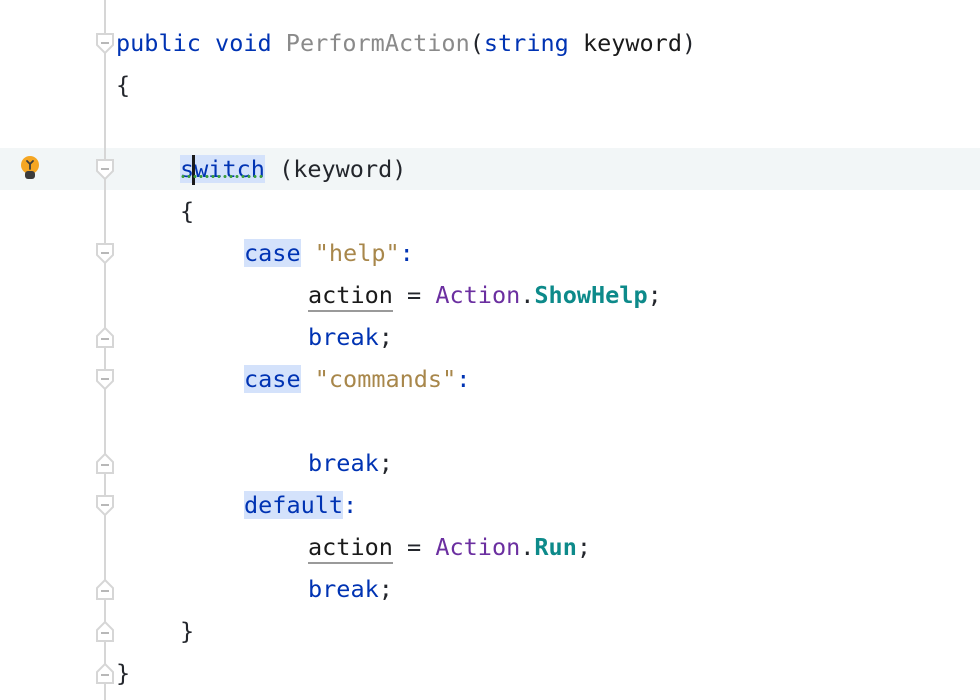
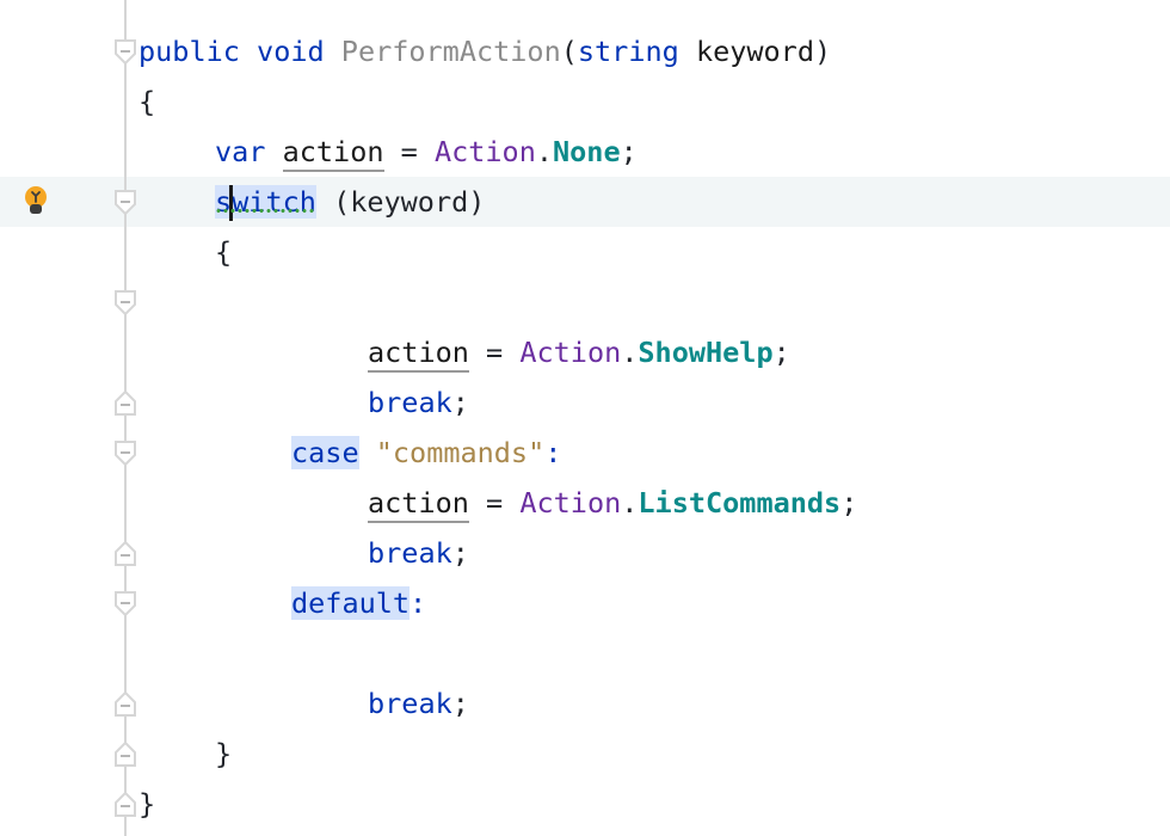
  public void PerformAction(string keyword)
  {
+ var action = Action.None;
  switch (keyword)
  {
- case "help":
  action = Action.ShowHelp;
  break;
  case "commands":
+ action = Action.ListCommands;
  break;
  default:
- action = Action.Run;
  break;
  }
  }
